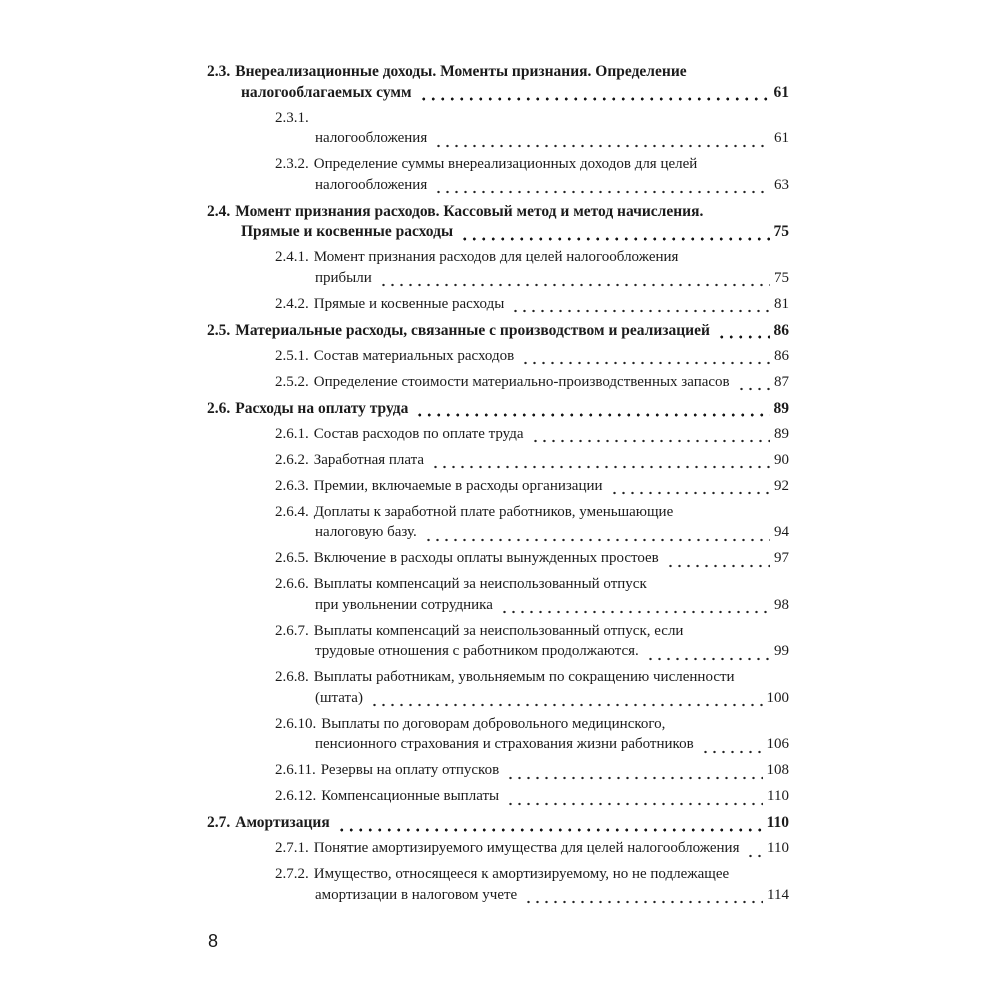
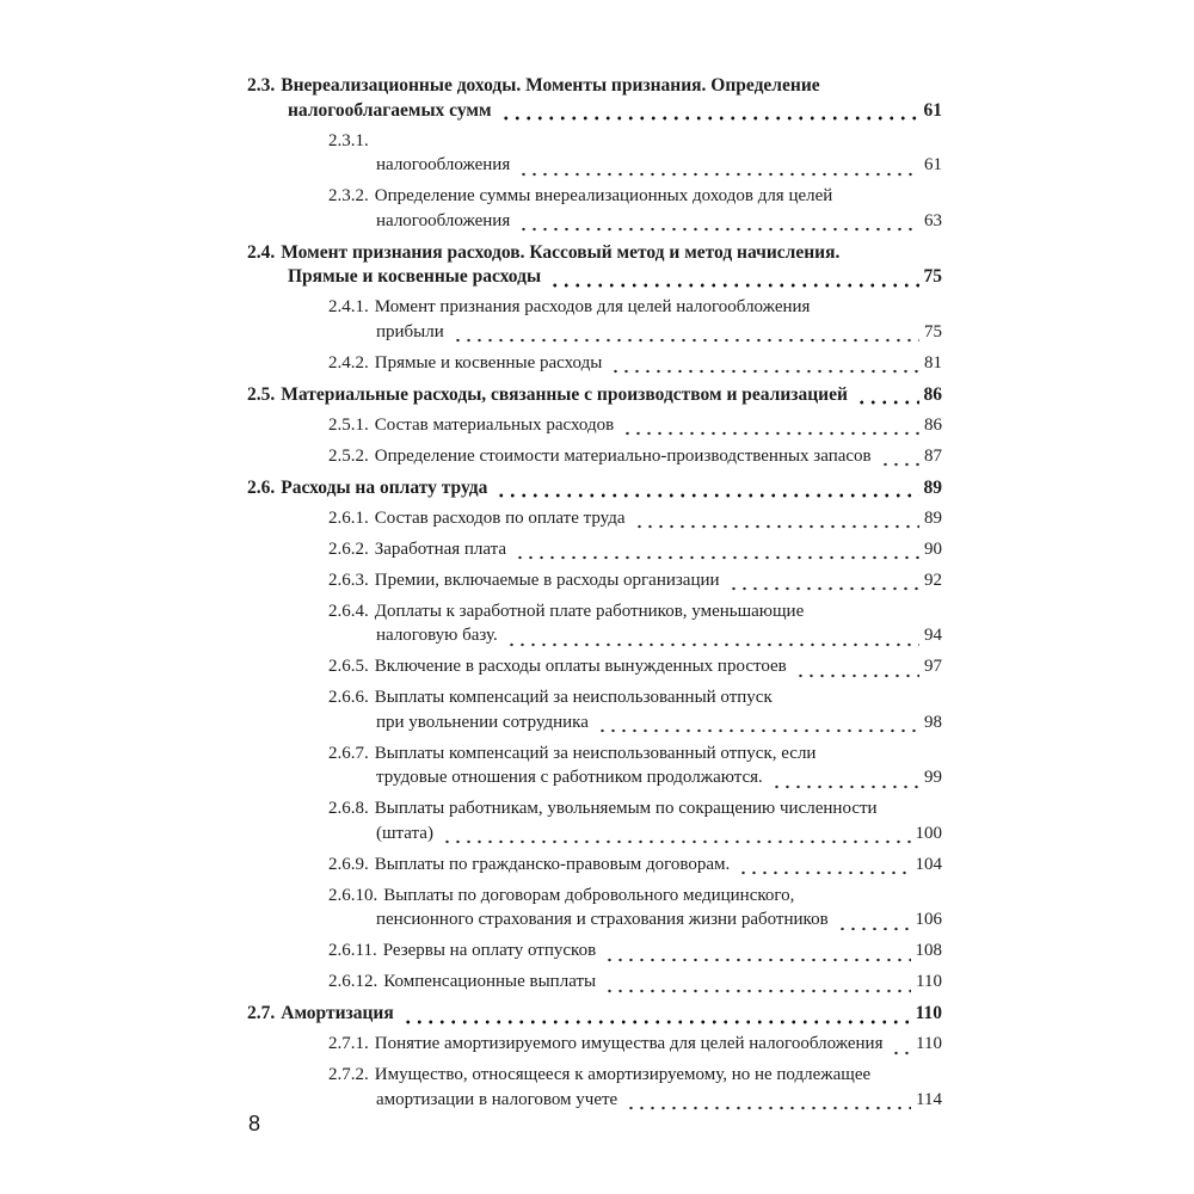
  2.3.
  Внереализационные доходы. Моменты признания. Определение
  налогооблагаемых сумм
  61
  2.3.1.
  налогообложения
  61
  2.3.2.
  Определение суммы внереализационных доходов для целей
  налогообложения
  63
  2.4.
  Момент признания расходов. Кассовый метод и метод начисления.
  Прямые и косвенные расходы
  75
  2.4.1.
  Момент признания расходов для целей налогообложения
  прибыли
  75
  2.4.2.
  Прямые и косвенные расходы
  81
  2.5.
  Материальные расходы, связанные с производством и реализацией
  86
  2.5.1.
  Состав материальных расходов
  86
  2.5.2.
  Определение стоимости материально-производственных запасов
  87
  2.6.
  Расходы на оплату труда
  89
  2.6.1.
  Состав расходов по оплате труда
  89
  2.6.2.
  Заработная плата
  90
  2.6.3.
  Премии, включаемые в расходы организации
  92
  2.6.4.
  Доплаты к заработной плате работников, уменьшающие
  налоговую базу.
  94
  2.6.5.
  Включение в расходы оплаты вынужденных простоев
  97
  2.6.6.
  Выплаты компенсаций за неиспользованный отпуск
  при увольнении сотрудника
  98
  2.6.7.
  Выплаты компенсаций за неиспользованный отпуск, если
  трудовые отношения с работником продолжаются.
  99
  2.6.8.
  Выплаты работникам, увольняемым по сокращению численности
  (штата)
  100
+ 2.6.9.
+ Выплаты по гражданско-правовым договорам.
+ 104
  2.6.10.
  Выплаты по договорам добровольного медицинского,
  пенсионного страхования и страхования жизни работников
  106
  2.6.11.
  Резервы на оплату отпусков
  108
  2.6.12.
  Компенсационные выплаты
  110
  2.7.
  Амортизация
  110
  2.7.1.
  Понятие амортизируемого имущества для целей налогообложения
  110
  2.7.2.
  Имущество, относящееся к амортизируемому, но не подлежащее
  амортизации в налоговом учете
  114
  8
